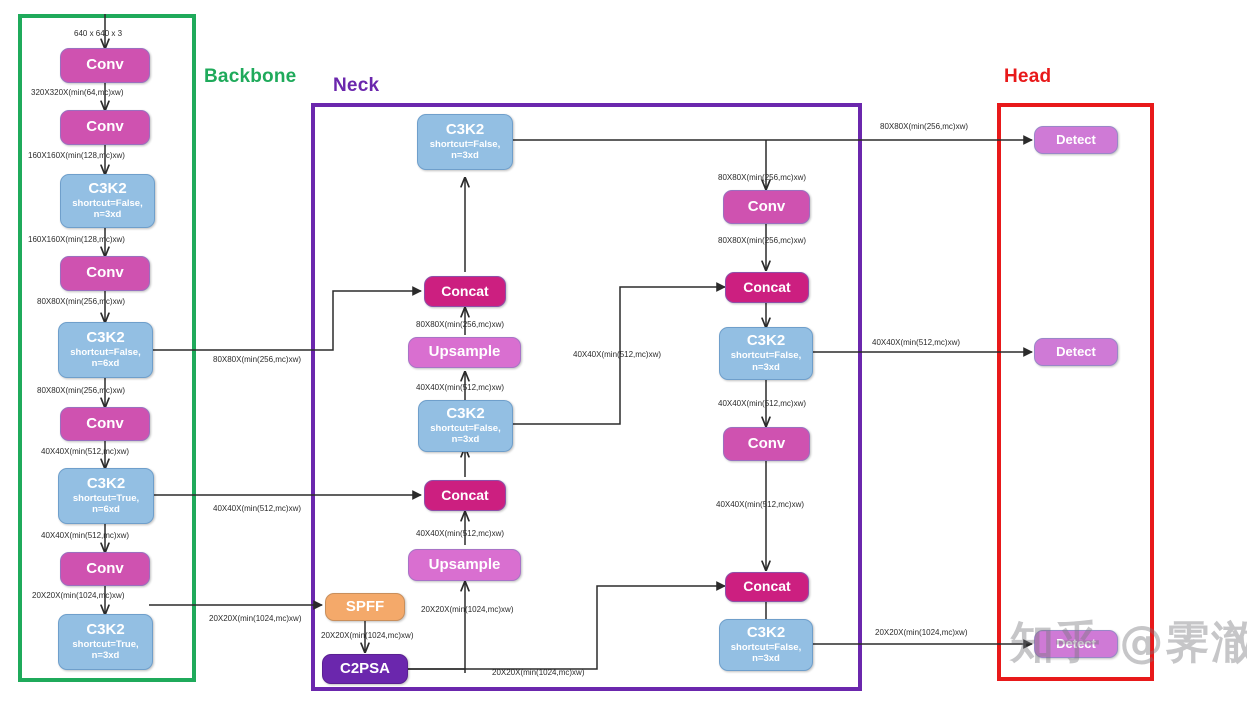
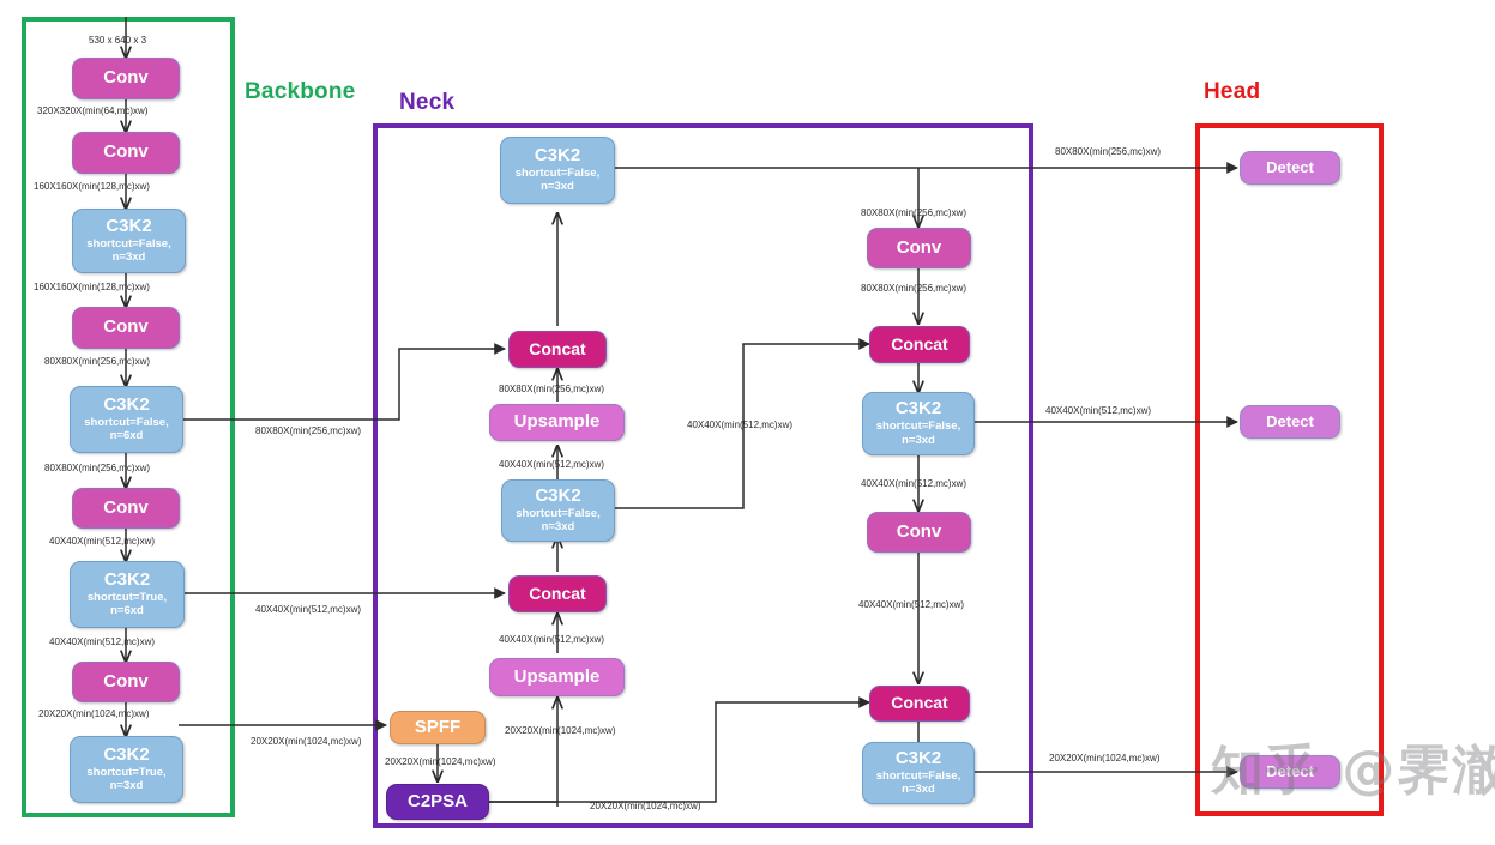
  Backbone
  Neck
  Head
  Conv
  Conv
  C3K2
  shortcut=False,
  n=3xd
  Conv
  C3K2
  shortcut=False,
  n=6xd
  Conv
  C3K2
  shortcut=True,
  n=6xd
  Conv
  C3K2
  shortcut=True,
  n=3xd
  C3K2
  shortcut=False,
  n=3xd
  Concat
  Upsample
  C3K2
  shortcut=False,
  n=3xd
  Concat
  Upsample
  SPFF
  C2PSA
  Conv
  Concat
  C3K2
  shortcut=False,
  n=3xd
  Conv
  Concat
  C3K2
  shortcut=False,
  n=3xd
  Detect
  Detect
  Detect
- 640 x 640 x 3
+ 530 x 640 x 3
  320X320X(min(64,mc)xw)
  160X160X(min(128,mc)xw)
  160X160X(min(128,mc)xw)
  80X80X(min(256,mc)xw)
  80X80X(min(256,mc)xw)
  40X40X(min(512,mc)xw)
  40X40X(min(512,mc)xw)
  20X20X(min(1024,mc)xw)
  80X80X(min(256,mc)xw)
  40X40X(min(512,mc)xw)
  20X20X(min(1024,mc)xw)
  80X80X(min(256,mc)xw)
  40X40X(min(512,mc)xw)
  40X40X(min(512,mc)xw)
  20X20X(min(1024,mc)xw)
  20X20X(min(1024,mc)xw)
  20X20X(min(1024,mc)xw)
  80X80X(min(256,mc)xw)
  80X80X(min(256,mc)xw)
  40X40X(min(512,mc)xw)
  40X40X(min(512,mc)xw)
  40X40X(min(512,mc)xw)
  80X80X(min(256,mc)xw)
  40X40X(min(512,mc)xw)
  20X20X(min(1024,mc)xw)
  知乎 @霁澈
